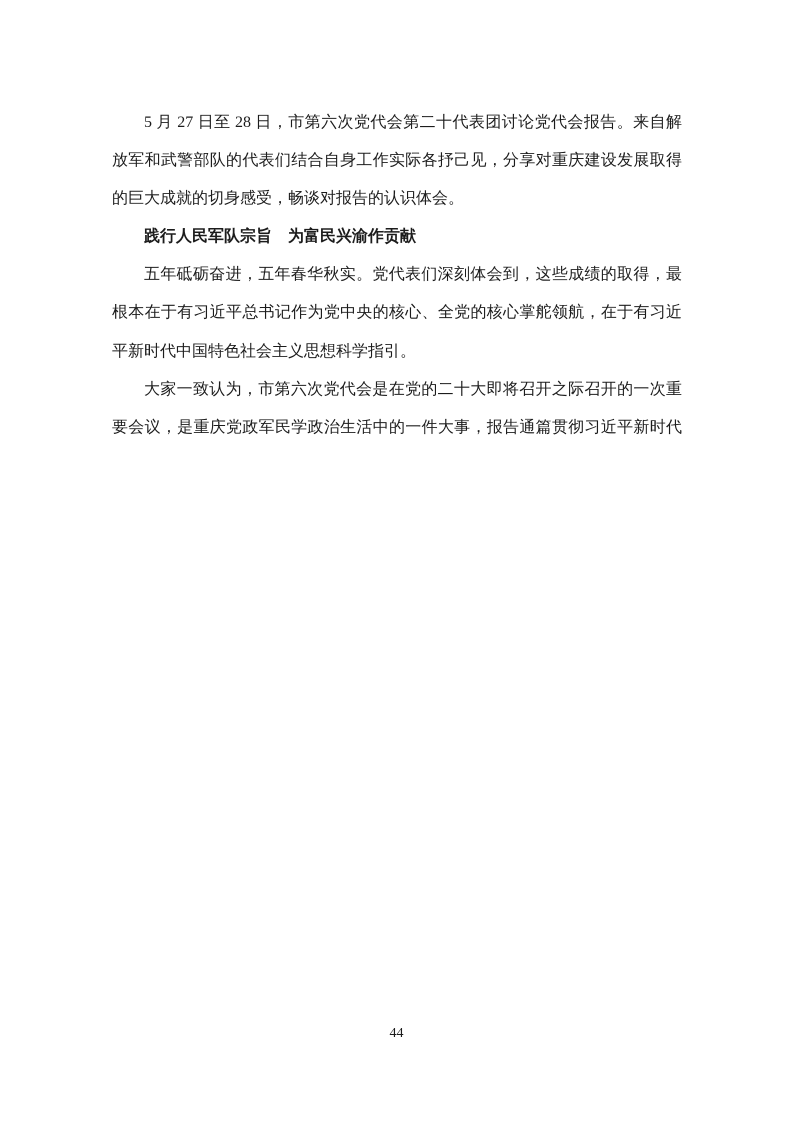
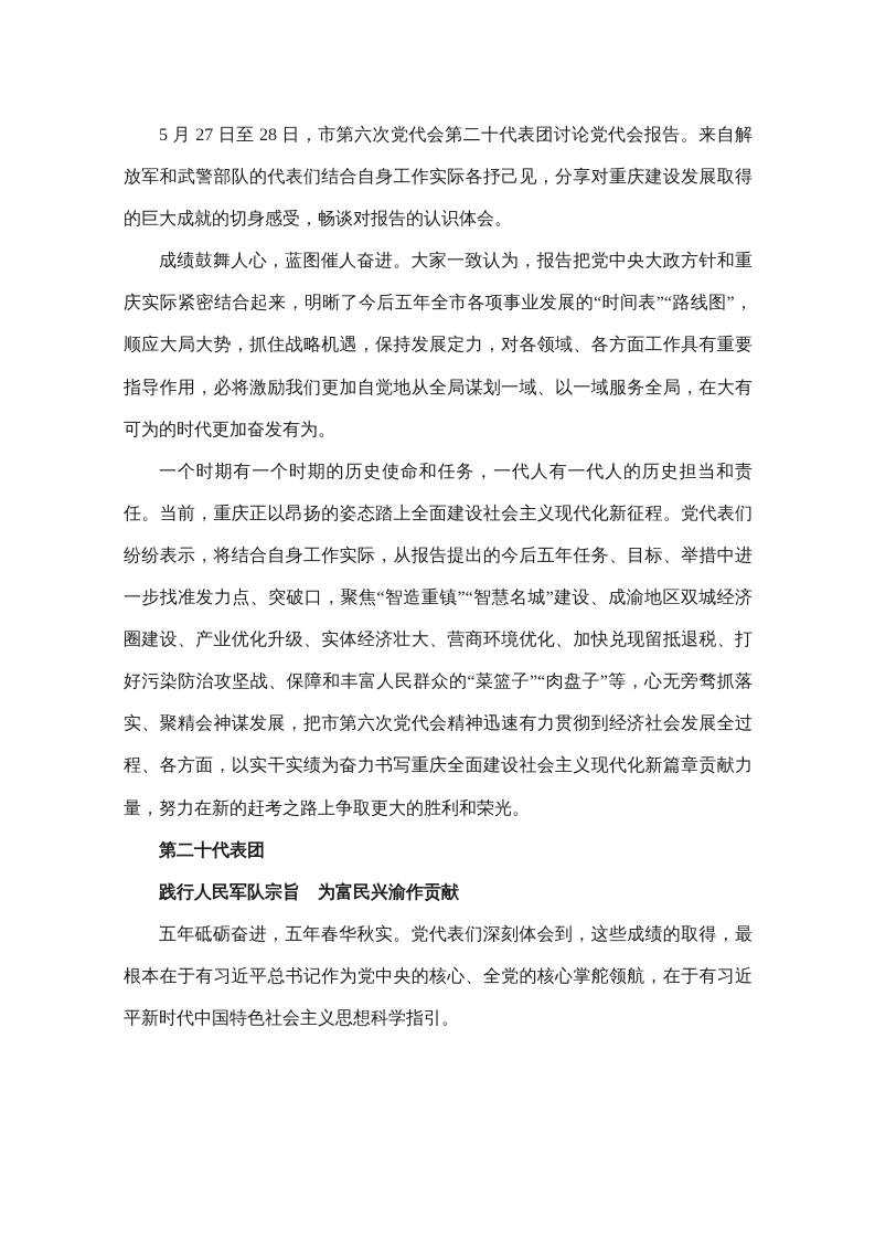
  5 月 27 日至 28 日，市第六次党代会第二十代表团讨论党代会报告。来自解放军和武警部队的代表们结合自身工作实际各抒己见，分享对重庆建设发展取得的巨大成就的切身感受，畅谈对报告的认识体会。
+ 成绩鼓舞人心，蓝图催人奋进。大家一致认为，报告把党中央大政方针和重庆实际紧密结合起来，明晰了今后五年全市各项事业发展的“时间表”“路线图”，顺应大局大势，抓住战略机遇，保持发展定力，对各领域、各方面工作具有重要指导作用，必将激励我们更加自觉地从全局谋划一域、以一域服务全局，在大有可为的时代更加奋发有为。
+ 一个时期有一个时期的历史使命和任务，一代人有一代人的历史担当和责任。当前，重庆正以昂扬的姿态踏上全面建设社会主义现代化新征程。党代表们纷纷表示，将结合自身工作实际，从报告提出的今后五年任务、目标、举措中进一步找准发力点、突破口，聚焦“智造重镇”“智慧名城”建设、成渝地区双城经济圈建设、产业优化升级、实体经济壮大、营商环境优化、加快兑现留抵退税、打好污染防治攻坚战、保障和丰富人民群众的“菜篮子”“肉盘子”等，心无旁骛抓落实、聚精会神谋发展，把市第六次党代会精神迅速有力贯彻到经济社会发展全过程、各方面，以实干实绩为奋力书写重庆全面建设社会主义现代化新篇章贡献力量，努力在新的赶考之路上争取更大的胜利和荣光。
+ 第二十代表团
  践行人民军队宗旨 为富民兴渝作贡献
  五年砥砺奋进，五年春华秋实。党代表们深刻体会到，这些成绩的取得，最根本在于有习近平总书记作为党中央的核心、全党的核心掌舵领航，在于有习近平新时代中国特色社会主义思想科学指引。
- 大家一致认为，市第六次党代会是在党的二十大即将召开之际召开的一次重要会议，是重庆党政军民学政治生活中的一件大事，报告通篇贯彻习近平新时代
- 44
